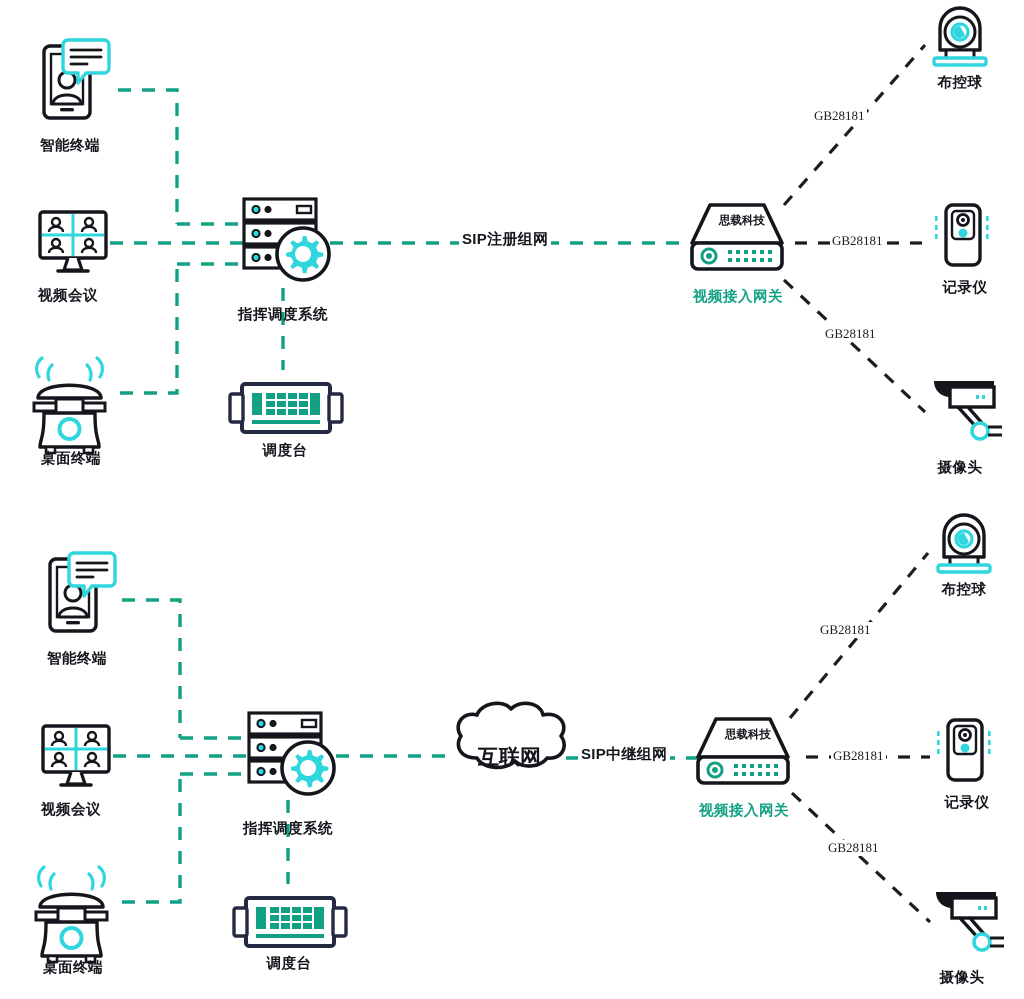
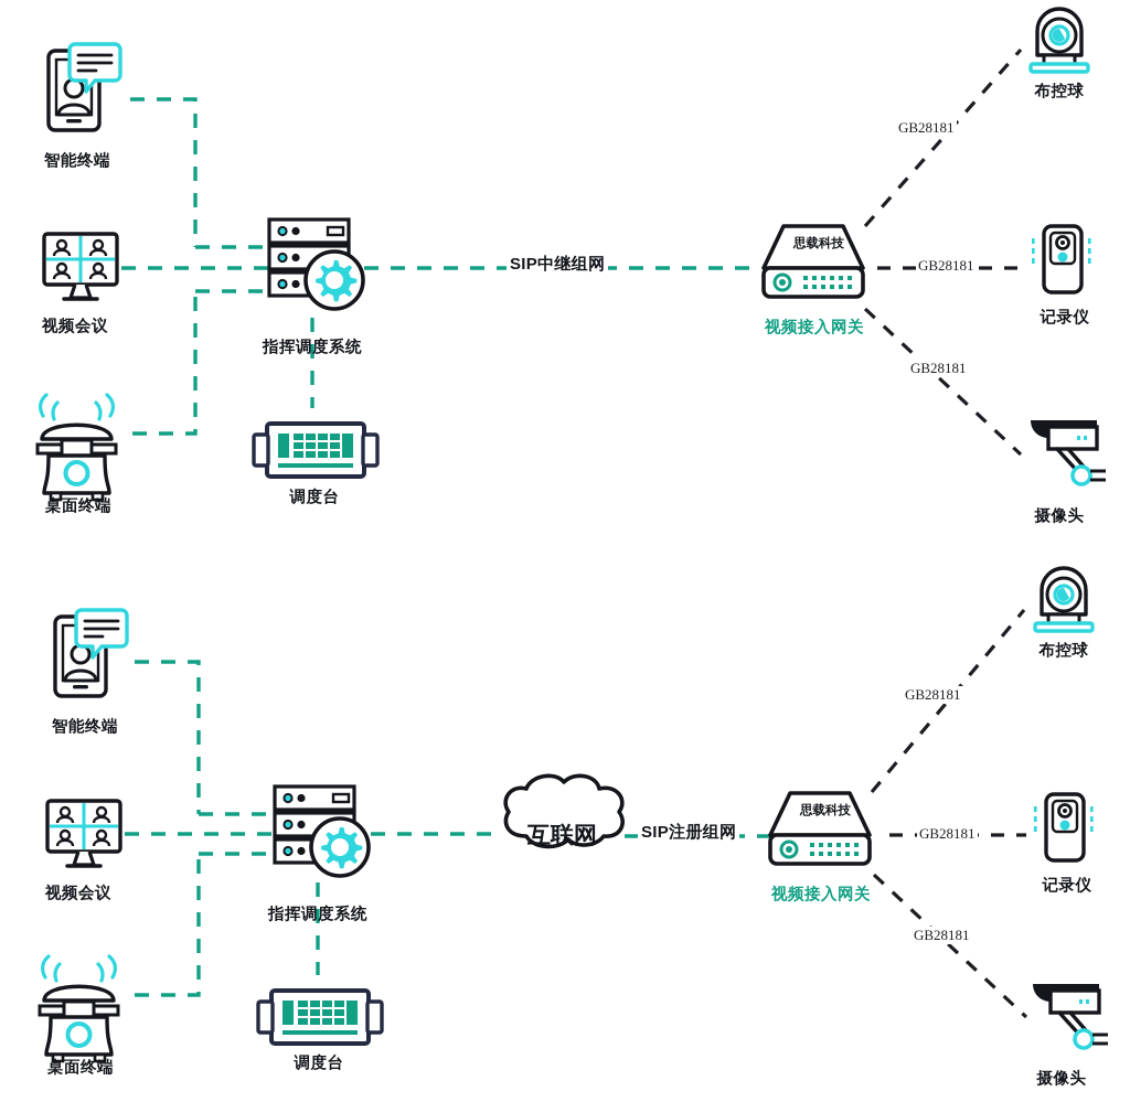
  思载科技
  思载科技
  智能终端
  视频会议
  桌面终端
  指挥调度系统
  调度台
  视频接入网关
  布控球
  记录仪
  摄像头
- SIP注册组网
+ SIP中继组网
  GB28181
  GB28181
  GB28181
  智能终端
  视频会议
  桌面终端
  指挥调度系统
  调度台
  视频接入网关
  布控球
  记录仪
  摄像头
  互联网
- SIP中继组网
+ SIP注册组网
  GB28181
  GB28181
  GB28181
